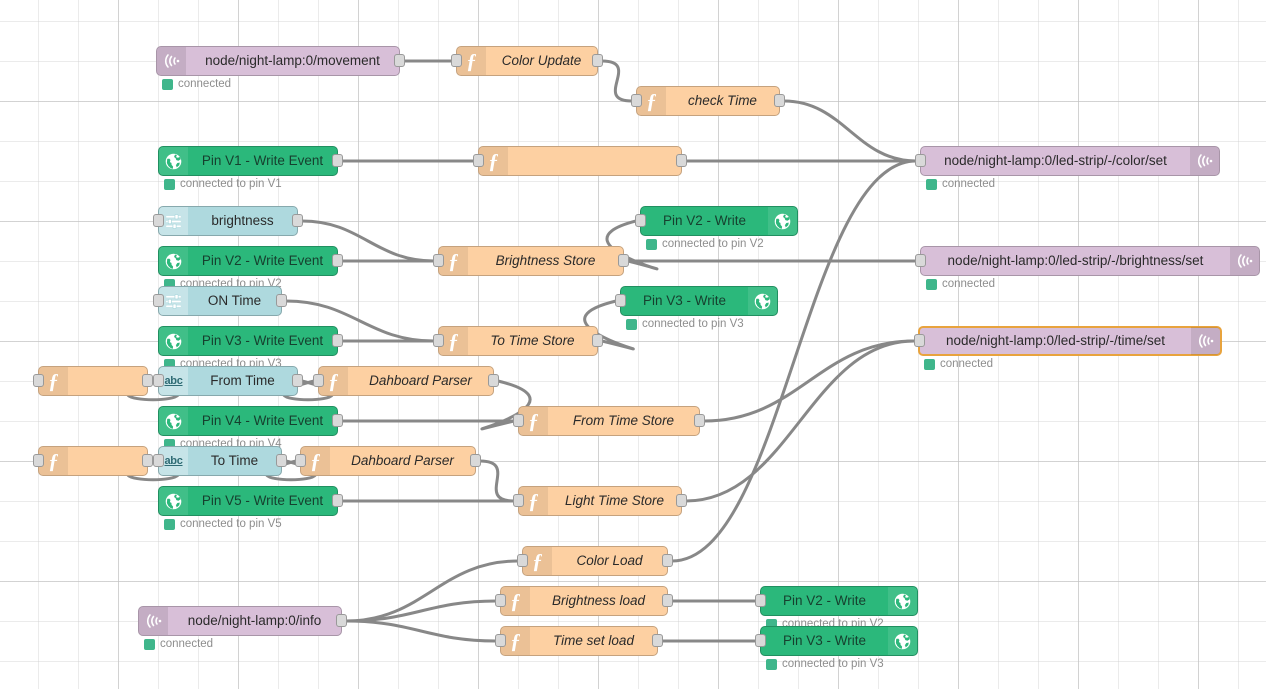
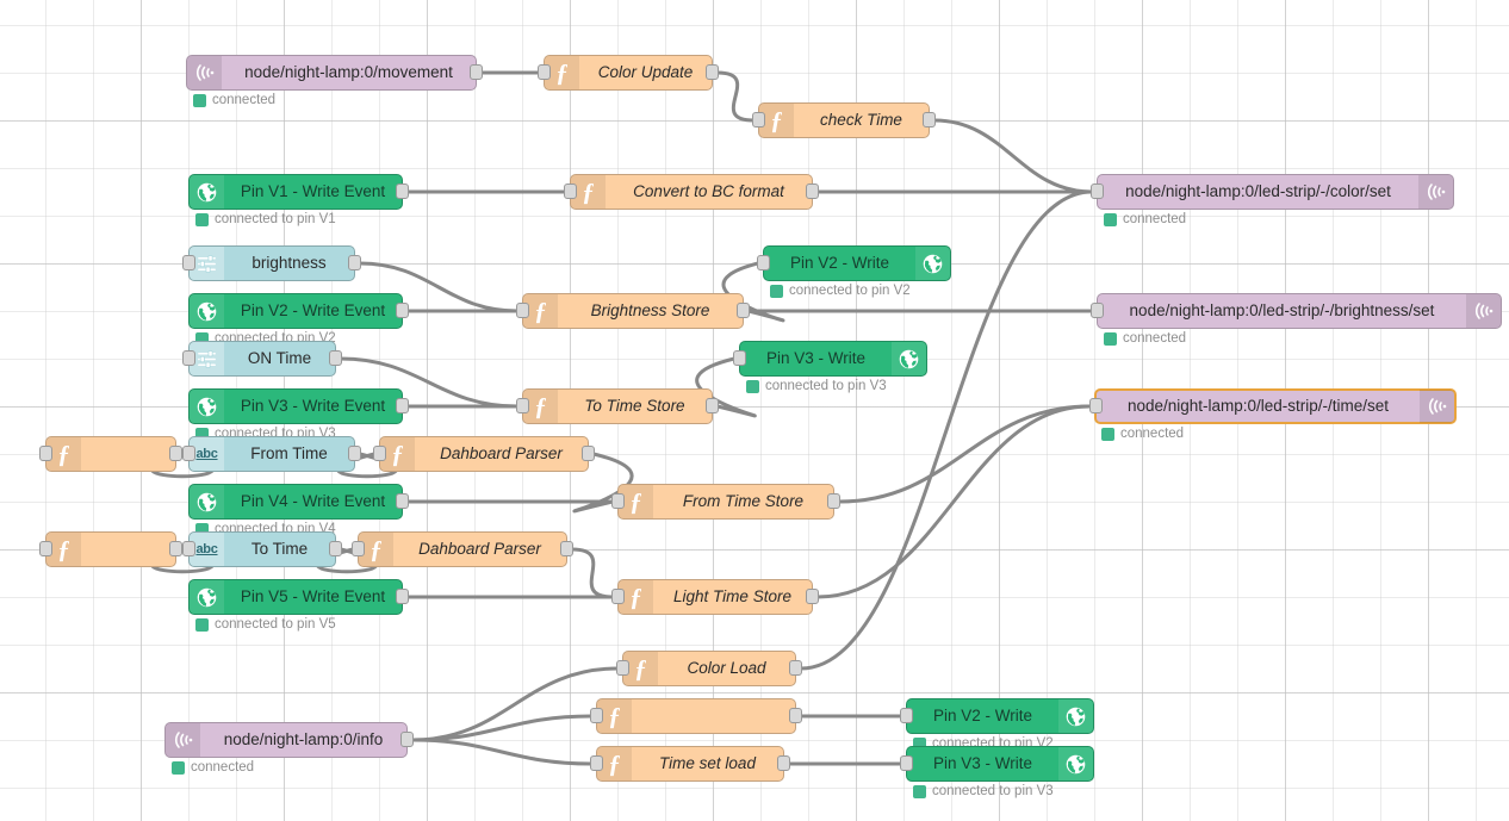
  node/night-lamp:0/movement
  connected
  ƒ
  Color Update
  ƒ
  check Time
  node/night-lamp:0/led-strip/-/color/set
  connected
  Pin V1 - Write Event
  connected to pin V1
  ƒ
+ Convert to BC format
  brightness
  Pin V2 - Write
  connected to pin V2
  Pin V2 - Write Event
  connected to pin V2
  ƒ
  Brightness Store
  node/night-lamp:0/led-strip/-/brightness/set
  connected
  ON Time
  Pin V3 - Write
  connected to pin V3
  Pin V3 - Write Event
  connected to pin V3
  ƒ
  To Time Store
  node/night-lamp:0/led-strip/-/time/set
  connected
  ƒ
  abc
  From Time
  ƒ
  Dahboard Parser
  Pin V4 - Write Event
  connected to pin V4
  ƒ
  From Time Store
  ƒ
  abc
  To Time
  ƒ
  Dahboard Parser
  Pin V5 - Write Event
  connected to pin V5
  ƒ
  Light Time Store
  ƒ
  Color Load
  ƒ
- Brightness load
  node/night-lamp:0/info
  connected
  ƒ
  Time set load
  Pin V2 - Write
  connected to pin V2
  Pin V3 - Write
  connected to pin V3
